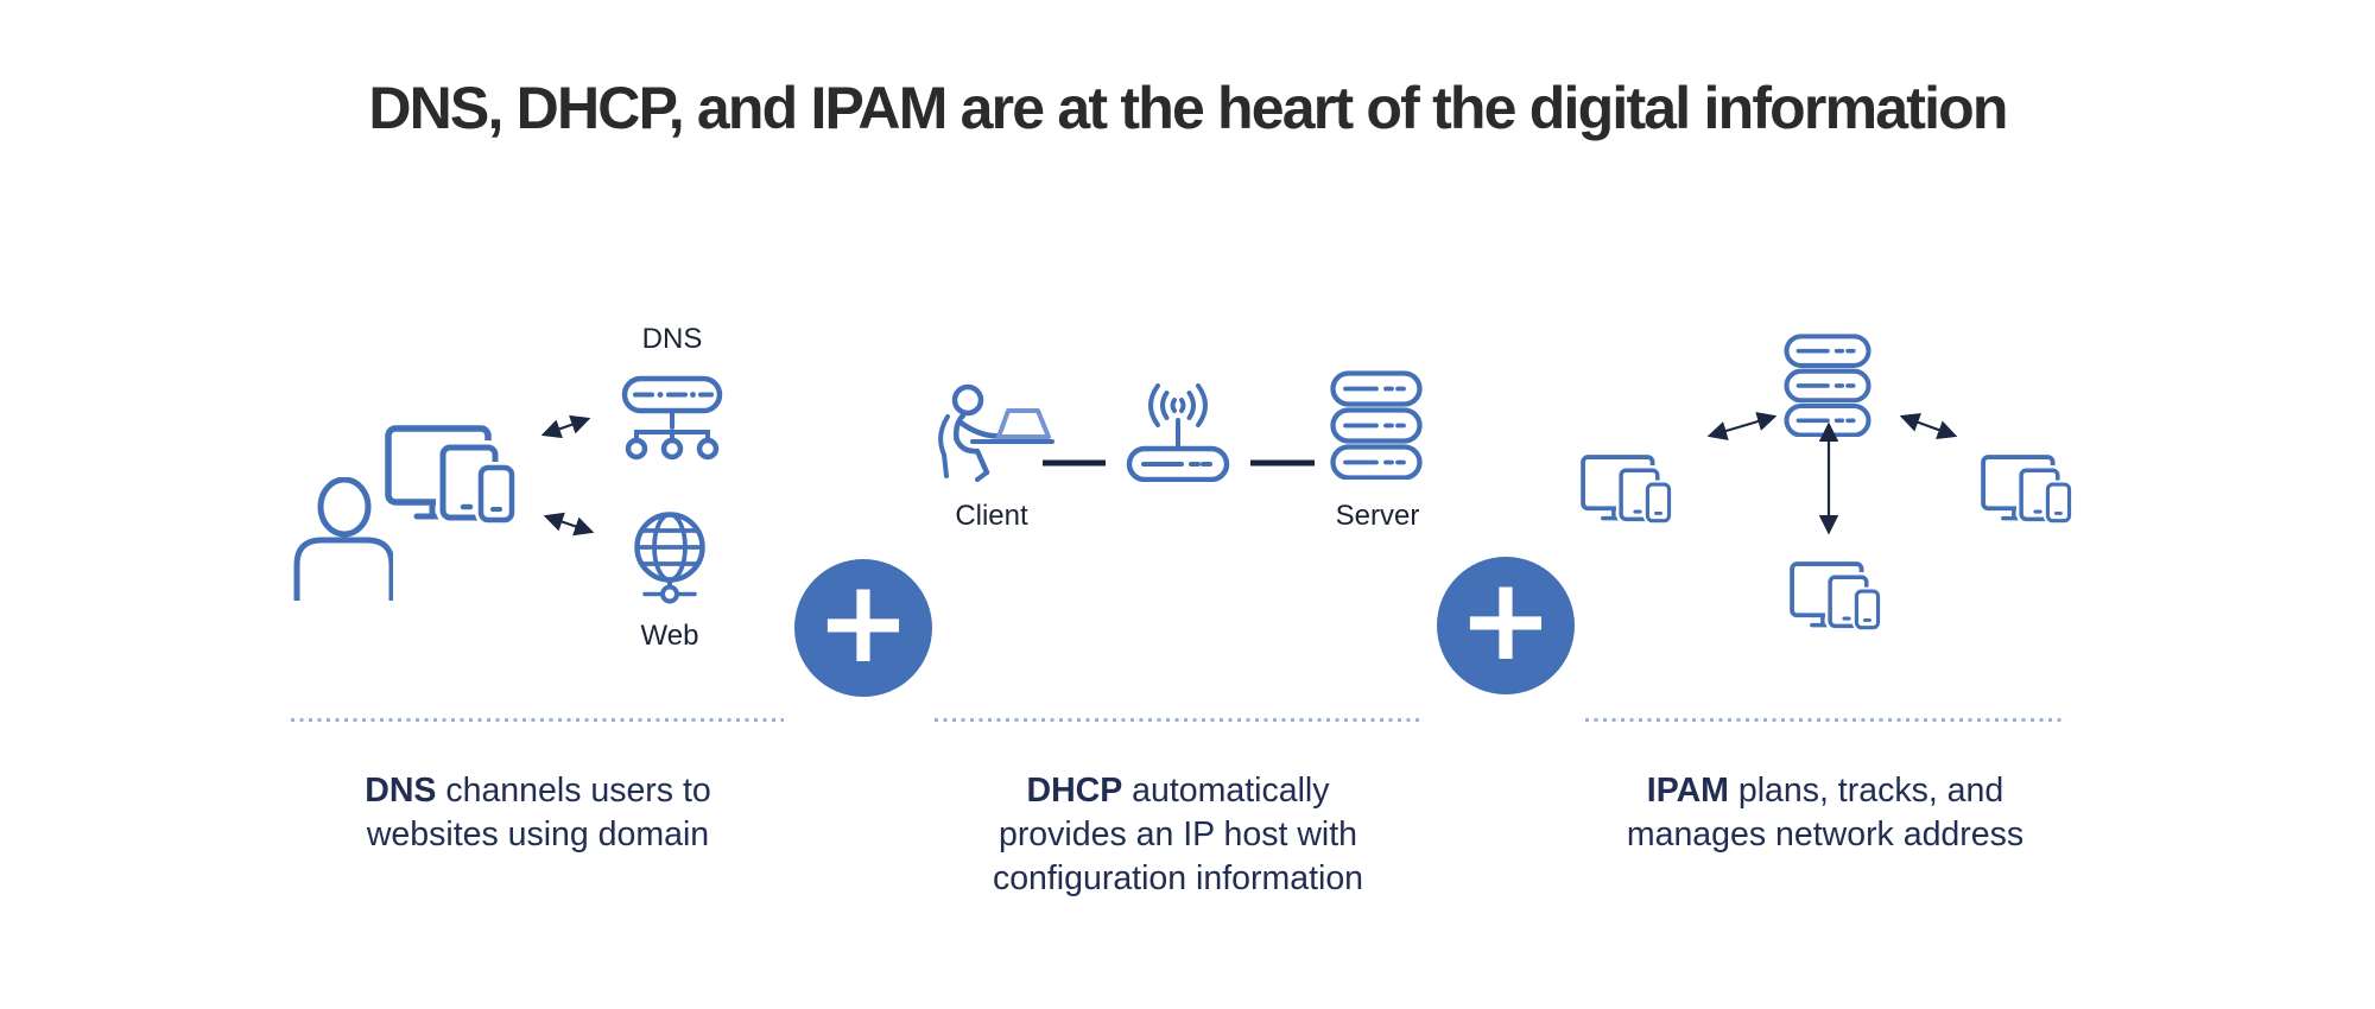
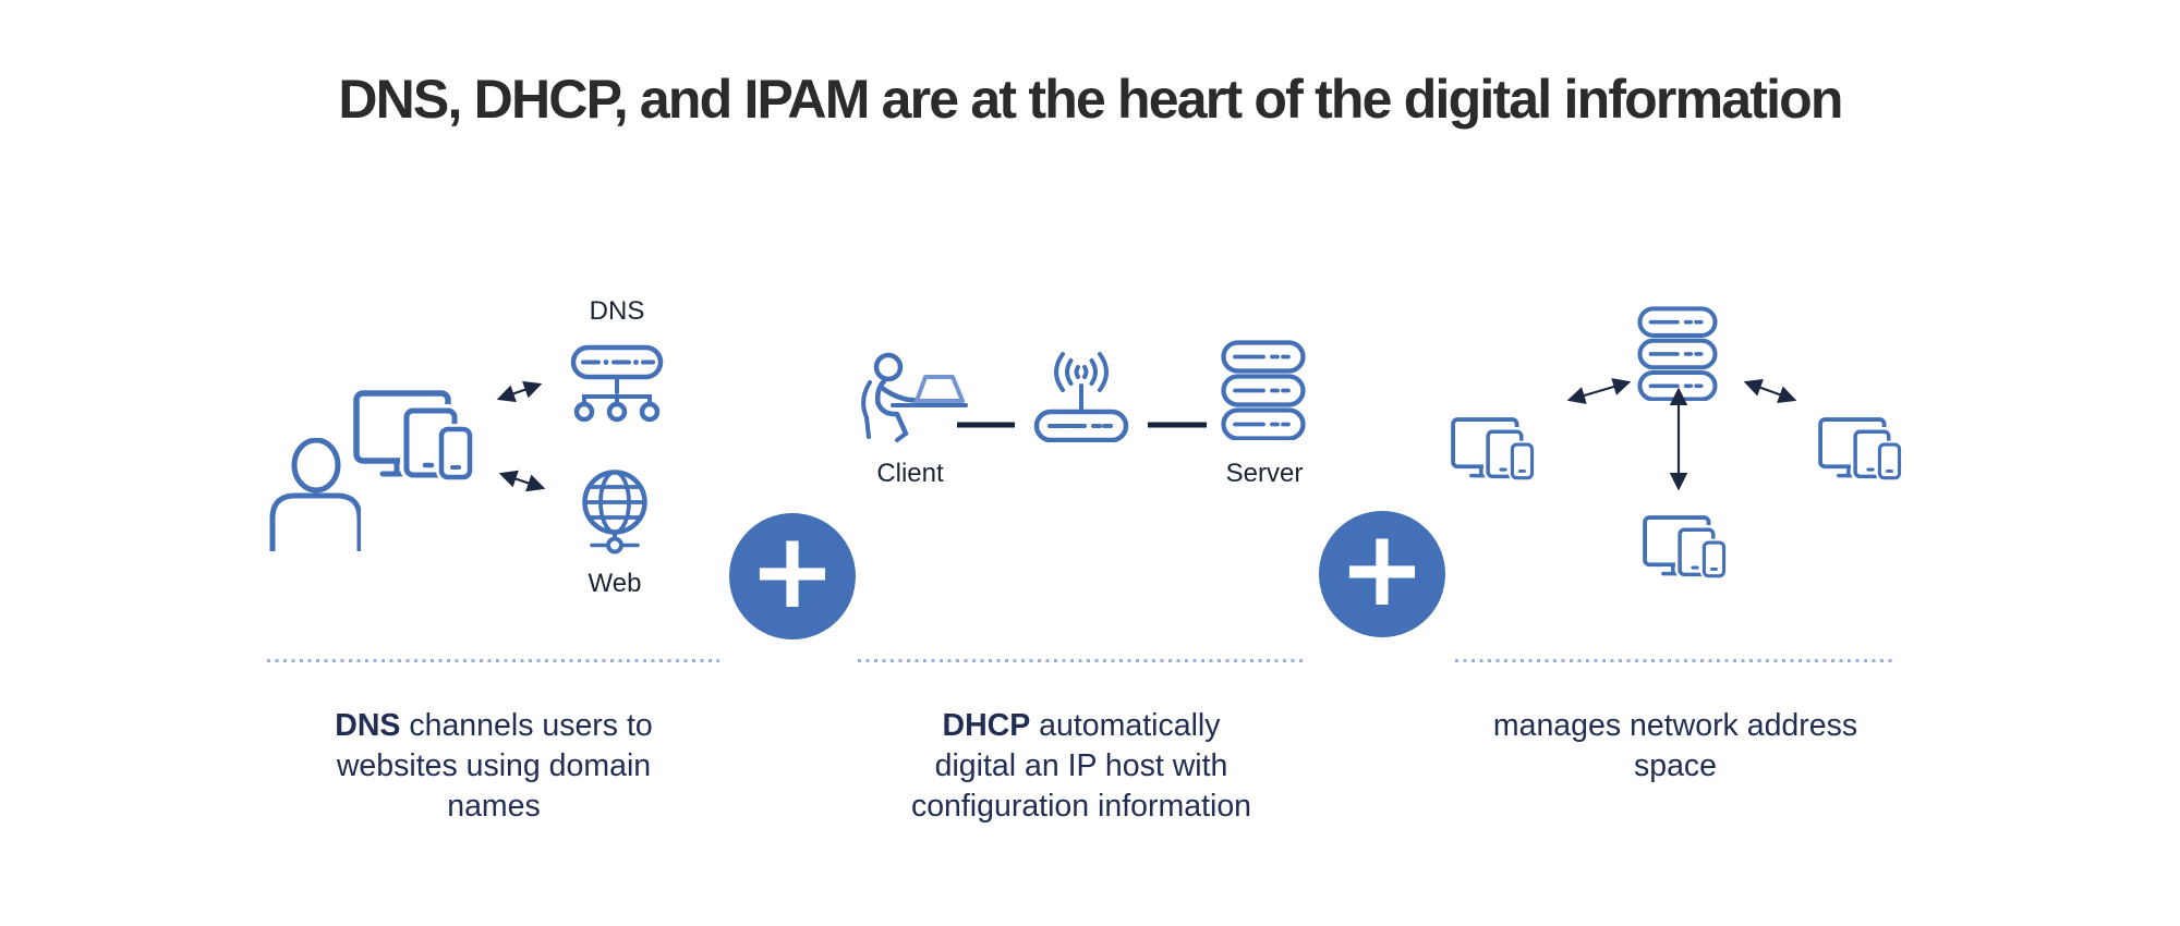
  DNS, DHCP, and IPAM are at the heart of the digital information
  DNS
  Web
  DNS channels users to
  websites using domain
+ names
  +
  Client
  Server
  DHCP automatically
- provides an IP host with
+ digital an IP host with
  configuration information
  +
- IPAM plans, tracks, and
  manages network address
+ space
